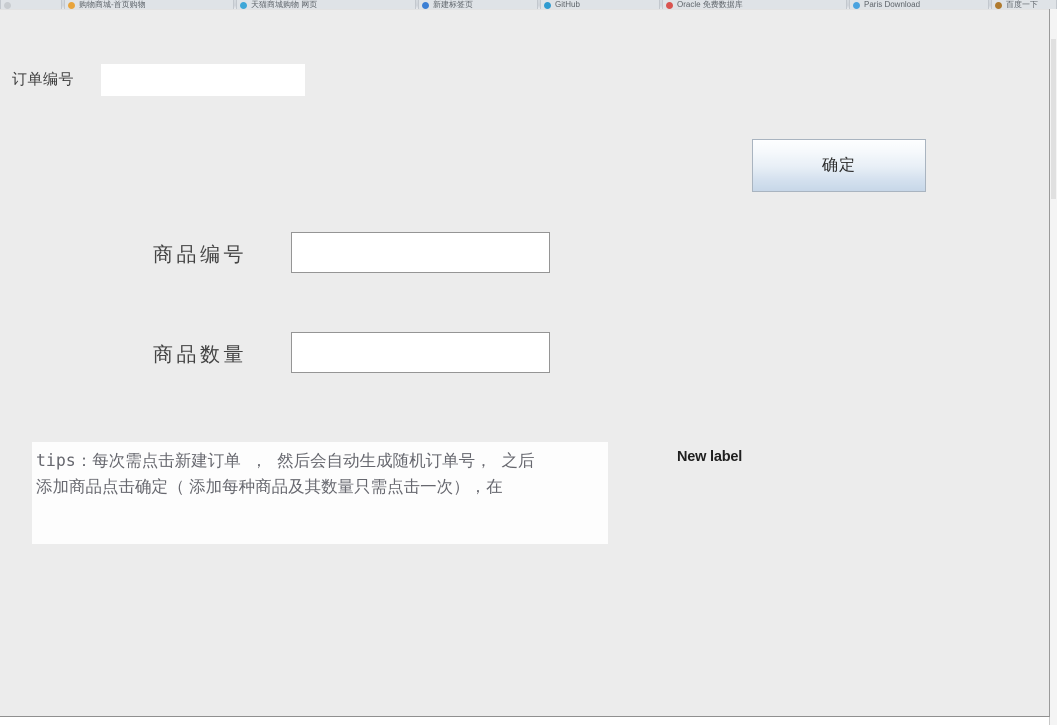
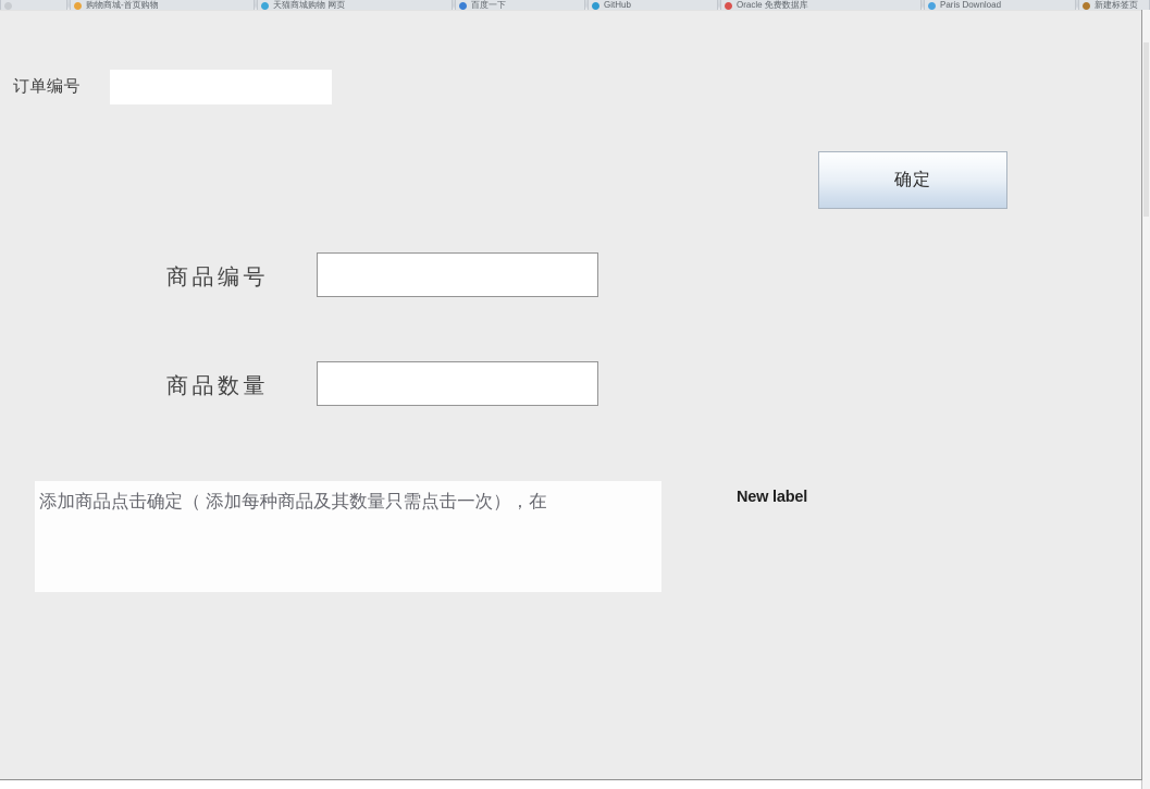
  购物商城-首页购物
  天猫商城购物 网页
- 新建标签页
+ 百度一下
  GitHub
  Oracle 免费数据库
  Paris Download
- 百度一下
+ 新建标签页
  订单编号
  商品编号
  商品数量
  确定
- tips：每次需点击新建订单 ， 然后会自动生成随机订单号， 之后
  添加商品点击确定（ 添加每种商品及其数量只需点击一次），在
  New label
